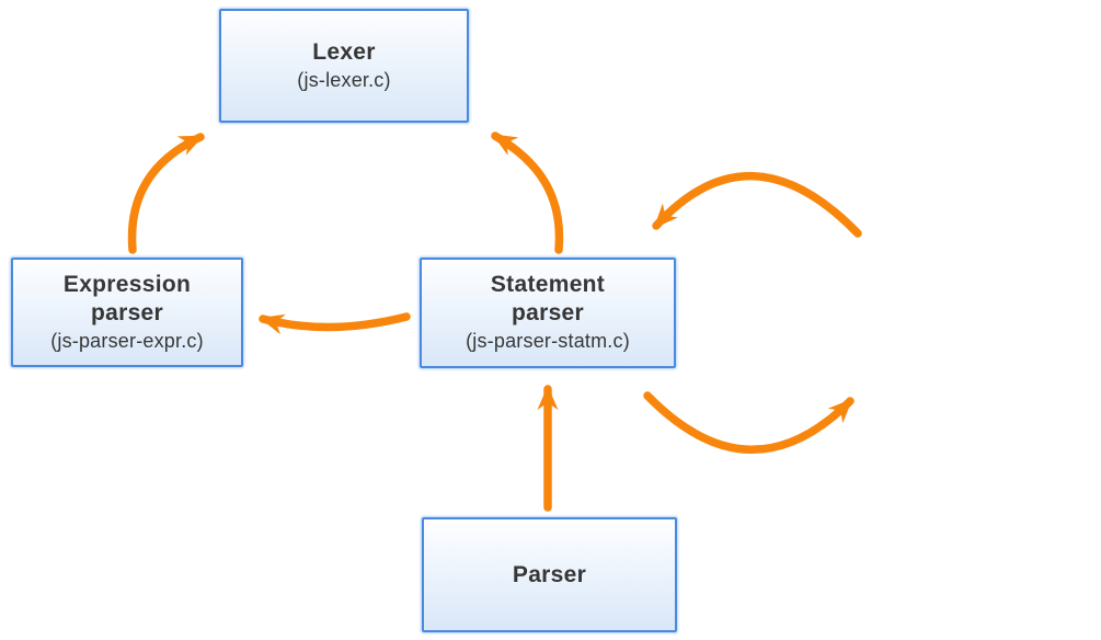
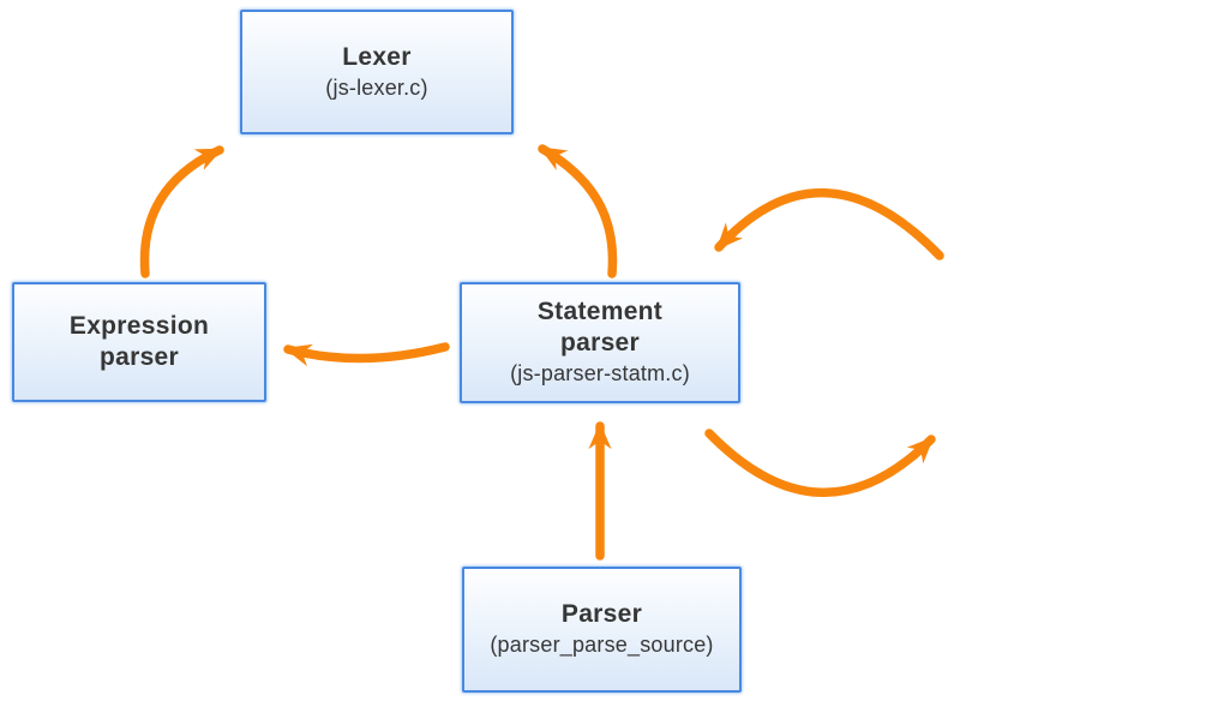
  Lexer
  (js-lexer.c)
  Expression
  parser
- (js-parser-expr.c)
  Statement
  parser
  (js-parser-statm.c)
  Parser
+ (parser_parse_source)
